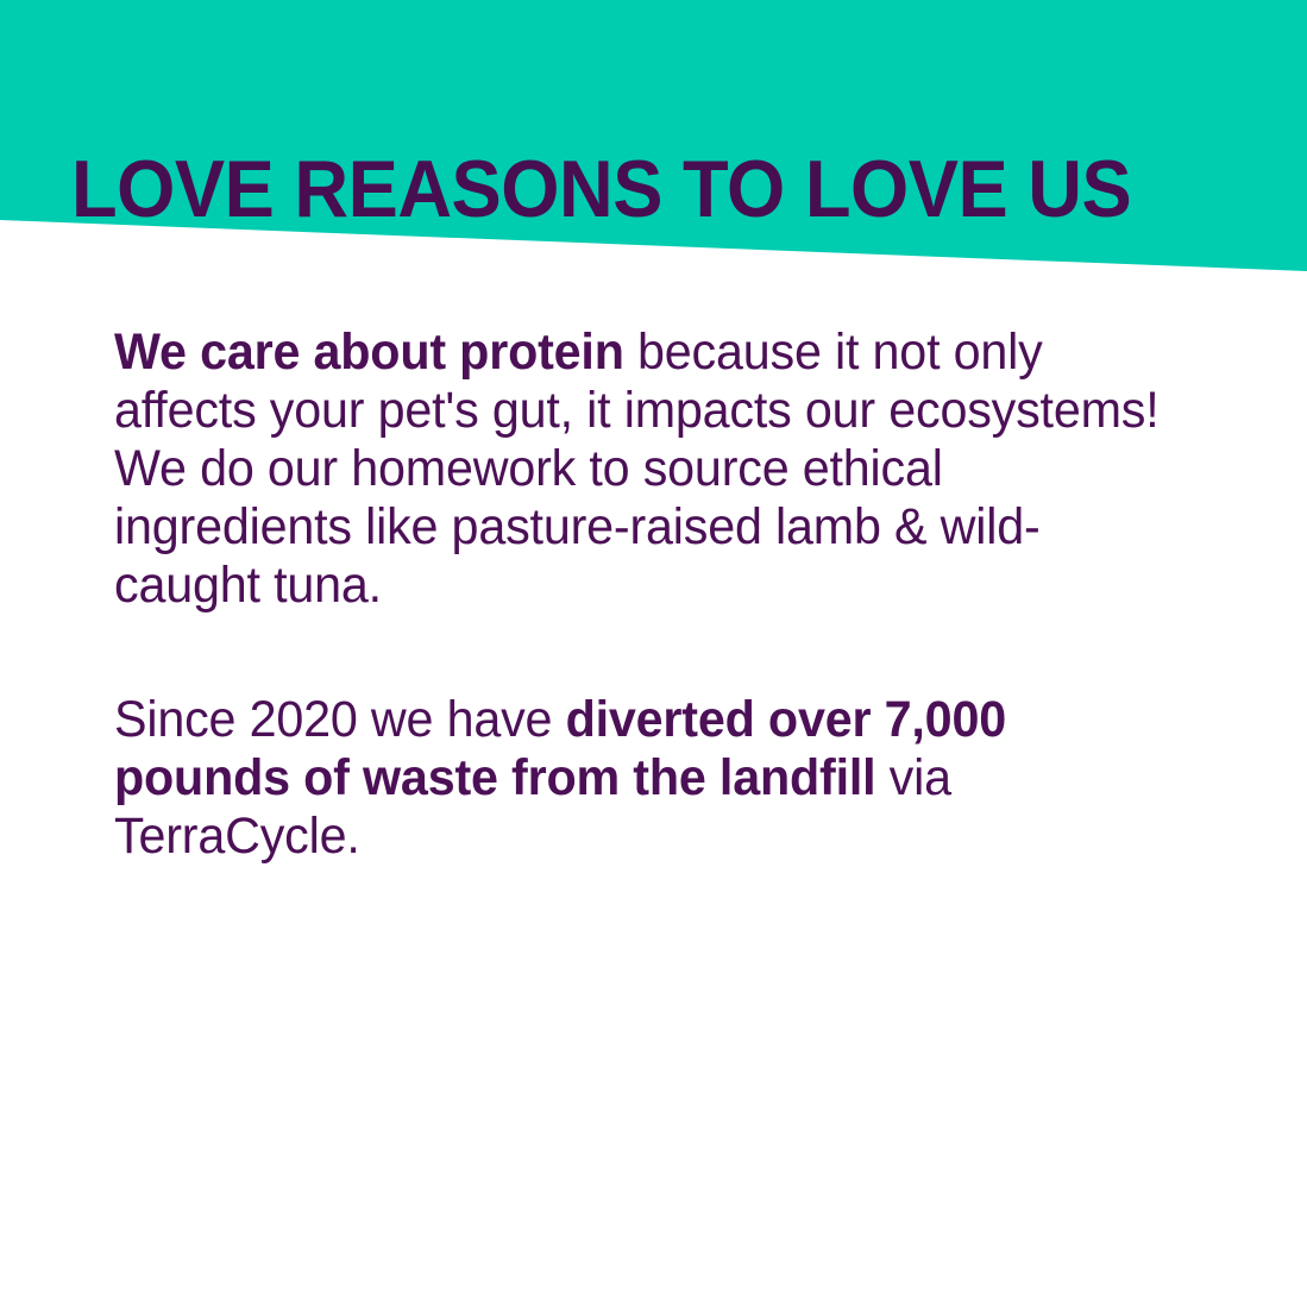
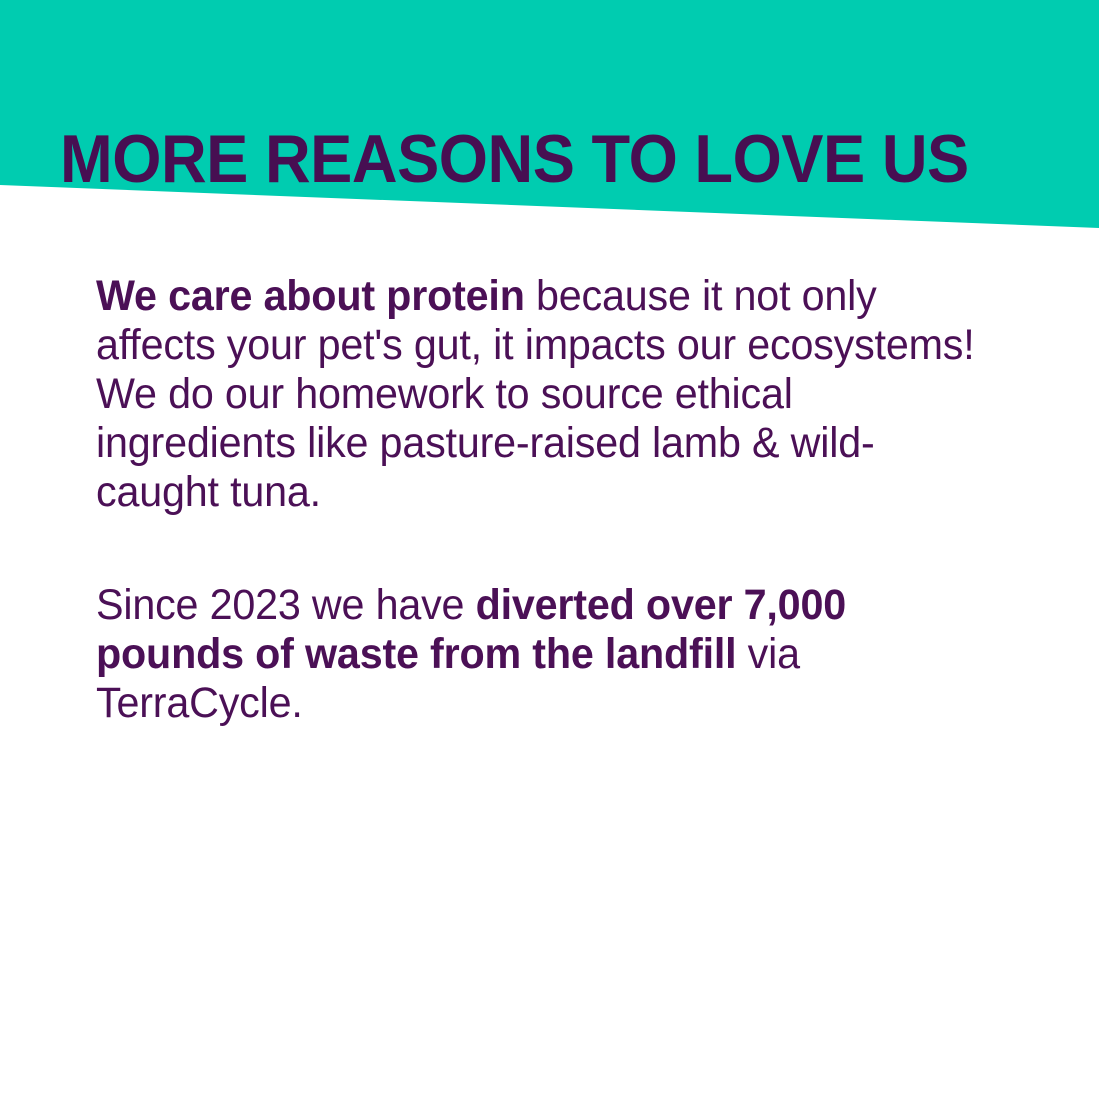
- LOVE REASONS TO LOVE US
+ MORE REASONS TO LOVE US
  We care about protein because it not only affects your pet's gut, it impacts our ecosystems! We do our homework to source ethical ingredients like pasture-raised lamb & wild-caught tuna.
- Since 2020 we have diverted over 7,000 pounds of waste from the landfill via TerraCycle.
+ Since 2023 we have diverted over 7,000 pounds of waste from the landfill via TerraCycle.
